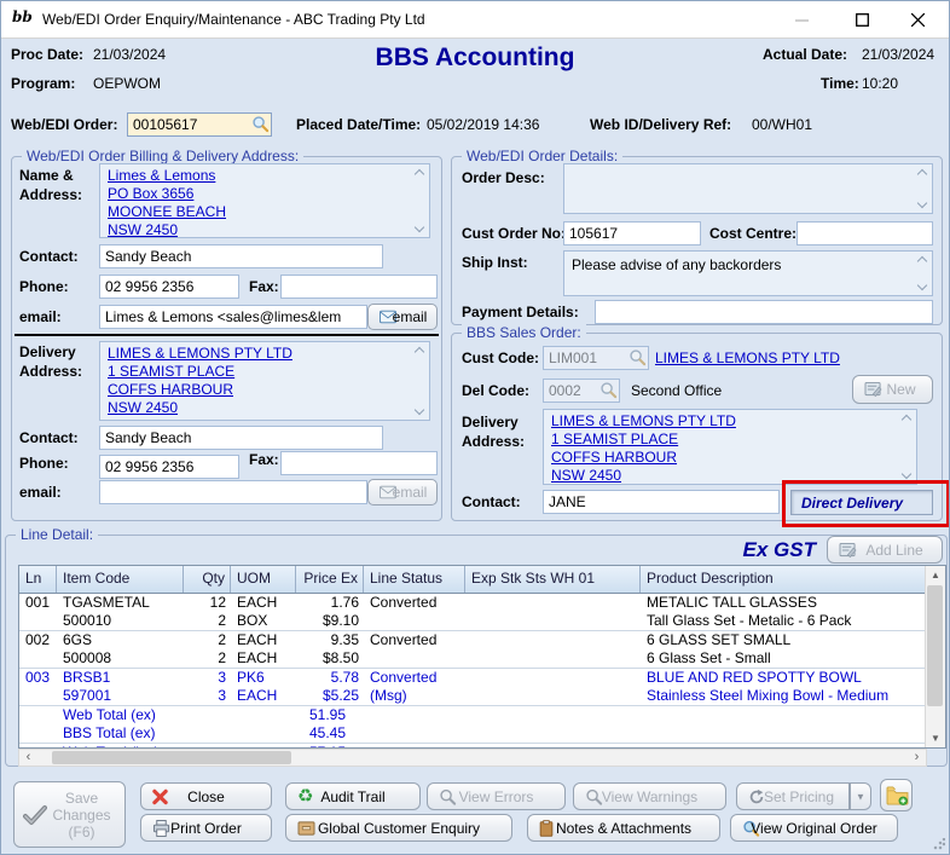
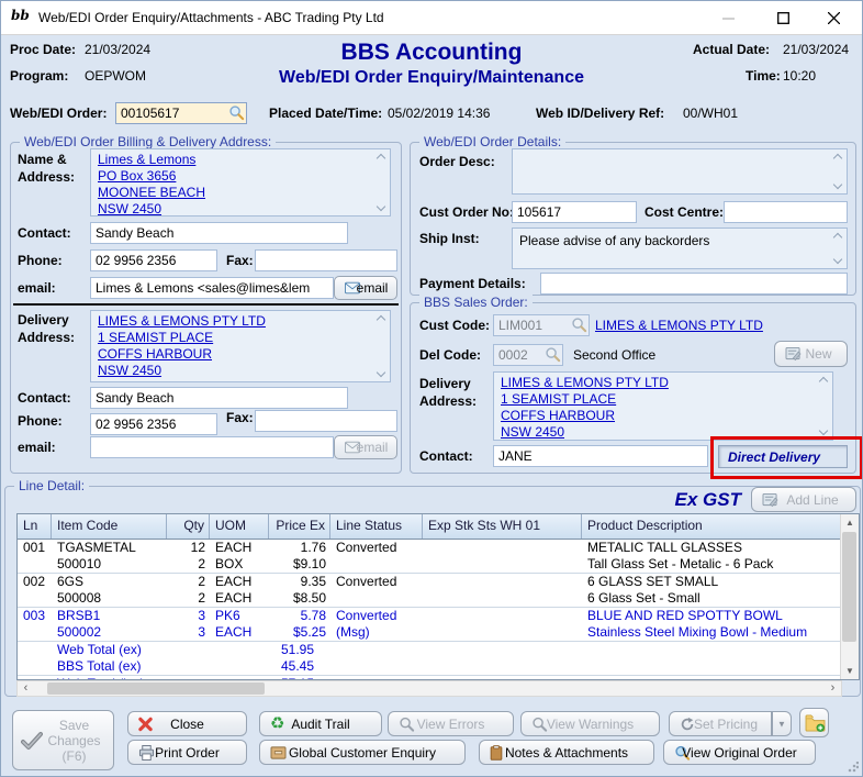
  bb
- Web/EDI Order Enquiry/Maintenance - ABC Trading Pty Ltd
+ Web/EDI Order Enquiry/Attachments - ABC Trading Pty Ltd
  Proc Date:
  21/03/2024
  Program:
  OEPWOM
  BBS Accounting
+ Web/EDI Order Enquiry/Maintenance
  Actual Date:
  21/03/2024
  Time:
  10:20
  Web/EDI Order:
  00105617
  Placed Date/Time:
  05/02/2019 14:36
  Web ID/Delivery Ref:
  00/WH01
  Web/EDI Order Billing & Delivery Address:
  Name &
  Address:
  Limes & Lemons
  PO Box 3656
  MOONEE BEACH
  NSW 2450
  Contact:
  Sandy Beach
  Phone:
  02 9956 2356
  Fax:
  email:
  Limes & Lemons <sales@limes&lem
  email
  Delivery
  Address:
  LIMES & LEMONS PTY LTD
  1 SEAMIST PLACE
  COFFS HARBOUR
  NSW 2450
  Contact:
  Sandy Beach
  Phone:
  02 9956 2356
  Fax:
  email:
  email
  Web/EDI Order Details:
  Order Desc:
  Cust Order No
  105617
  Cost Centre:
  Ship Inst:
  Please advise of any backorders
  Payment Details:
  BBS Sales Order:
  Cust Code:
  LIM001
  LIMES & LEMONS PTY LTD
  Del Code:
  0002
  Second Office
  New
  Delivery
  Address:
  LIMES & LEMONS PTY LTD
  1 SEAMIST PLACE
  COFFS HARBOUR
  NSW 2450
  Contact:
  JANE
  Direct Delivery
  Line Detail:
  Ex GST
  Add Line
  Ln
  Item Code
  Qty
  UOM
  Price Ex
  Line Status
  Exp Stk Sts WH 01
  Product Description
  001
  TGASMETAL
  12
  EACH
  1.76
  Converted
  METALIC TALL GLASSES
  500010
  2
  BOX
  $9.10
  Tall Glass Set - Metalic - 6 Pack
  002
  6GS
  2
  EACH
  9.35
  Converted
  6 GLASS SET SMALL
  500008
  2
  EACH
  $8.50
  6 Glass Set - Small
  003
  BRSB1
  3
  PK6
  5.78
  Converted
  BLUE AND RED SPOTTY BOWL
- 597001
+ 500002
  3
  EACH
  $5.25
  (Msg)
  Stainless Steel Mixing Bowl - Medium
  Web Total (ex)
  51.95
  BBS Total (ex)
  45.45
  ▲
  ▼
  ‹
  ›
  Save
  Changes
  (F6)
  Close
  Print Order
  Audit Trail
  View Errors
  View Warnings
  Set Pricing
  ▼
  Global Customer Enquiry
  Notes & Attachments
  View Original Order
